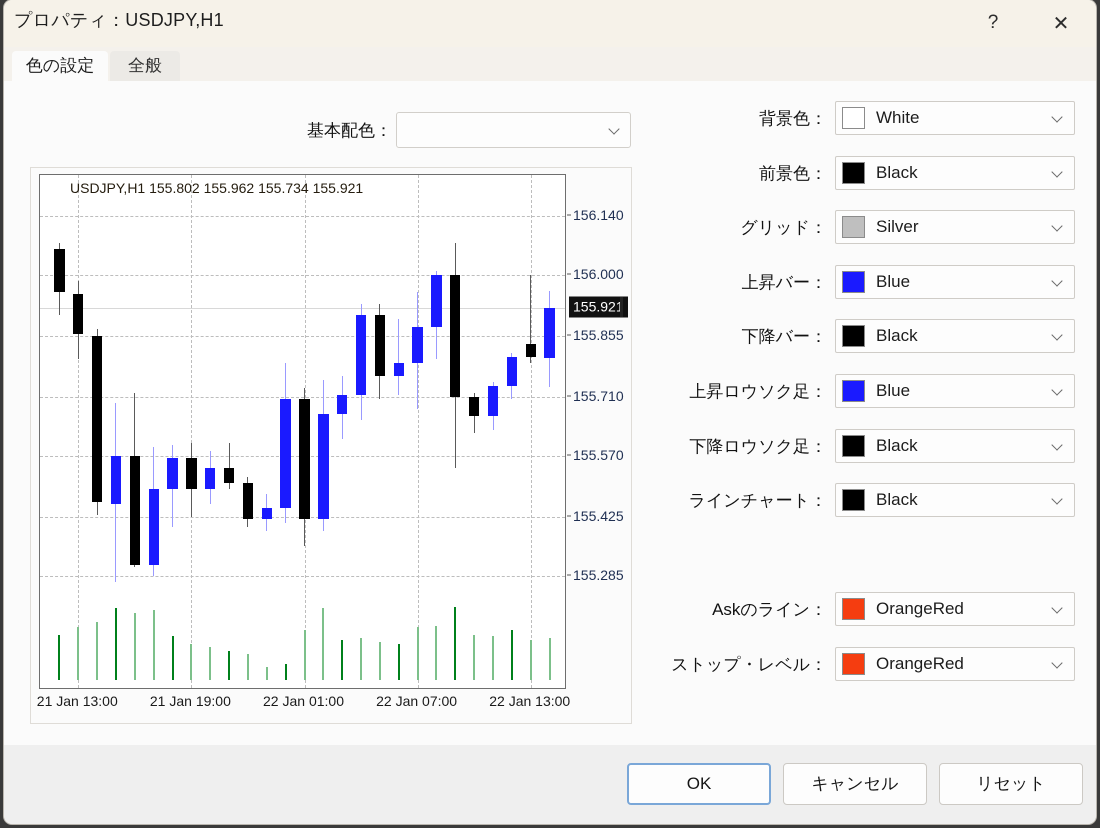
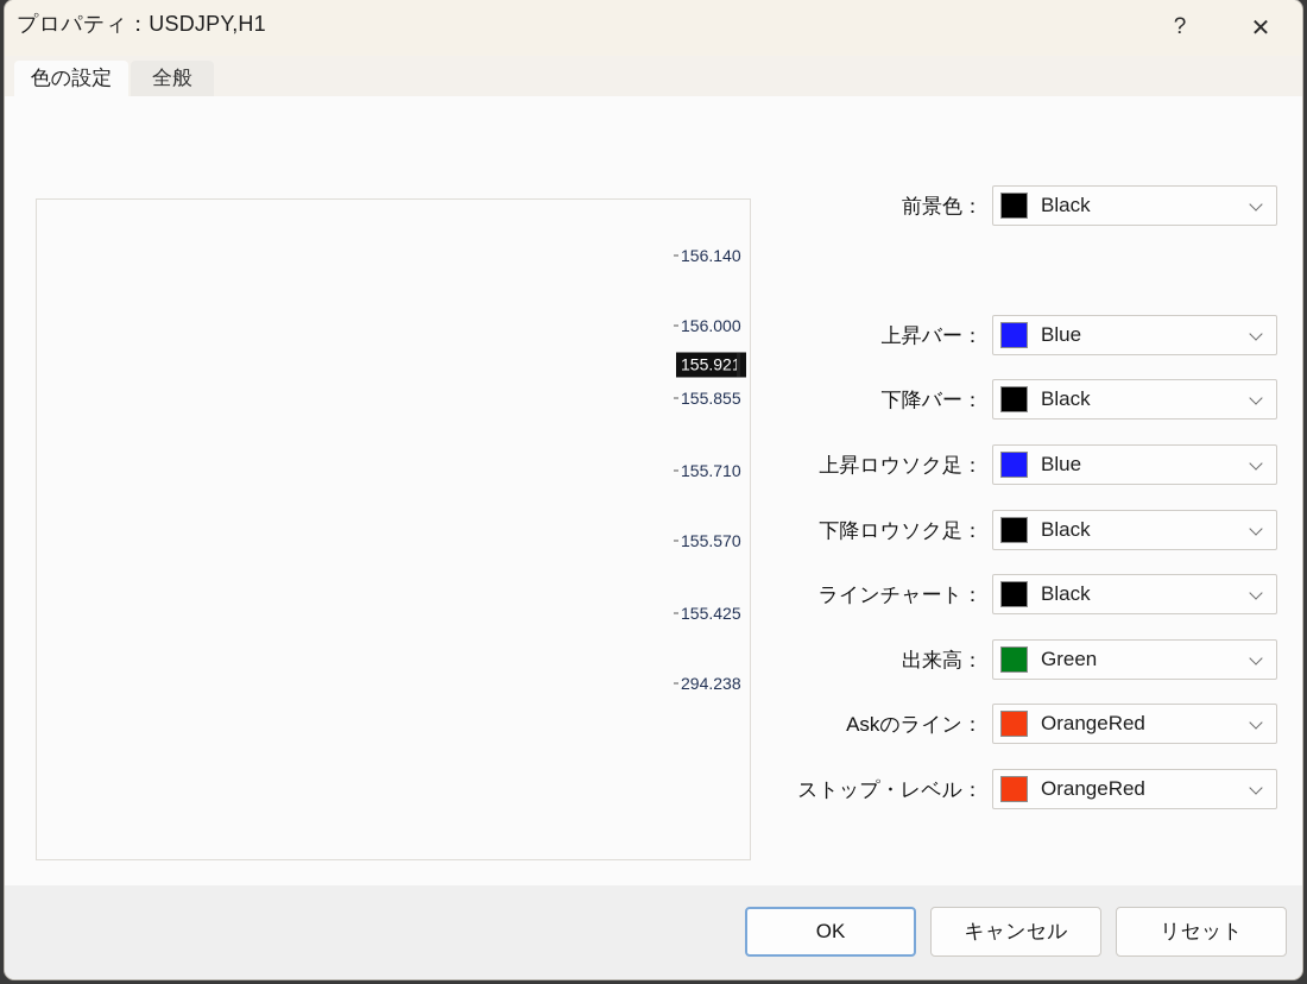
  プロパティ：USDJPY,H1
  ?
  ✕
  色の設定
  全般
- 基本配色：
- USDJPY,H1 155.802 155.962 155.734 155.921
  156.140
  156.000
  155.855
  155.710
  155.570
  155.425
- 155.285
+ 294.238
  155.92
- 21 Jan 13:00
- 21 Jan 19:00
- 22 Jan 01:00
- 22 Jan 07:00
- 22 Jan 13:00
- 背景色：
- White
  前景色：
  Black
- グリッド：
- Silver
  上昇バー：
  Blue
  下降バー：
  Black
  上昇ロウソク足：
  Blue
  下降ロウソク足：
  Black
  ラインチャート：
  Black
+ 出来高：
+ Green
  Askのライン：
  OrangeRed
  ストップ・レベル：
  OrangeRed
  OK
  キャンセル
  リセット
